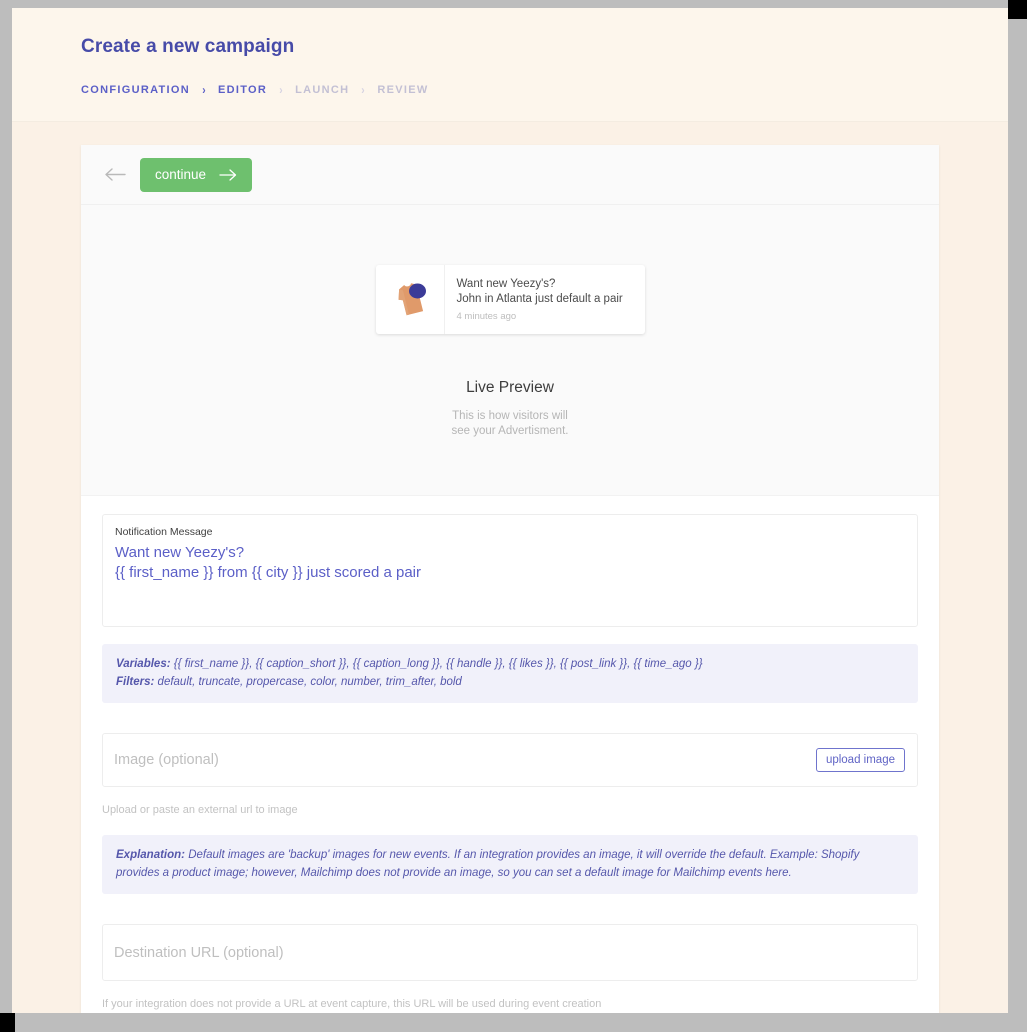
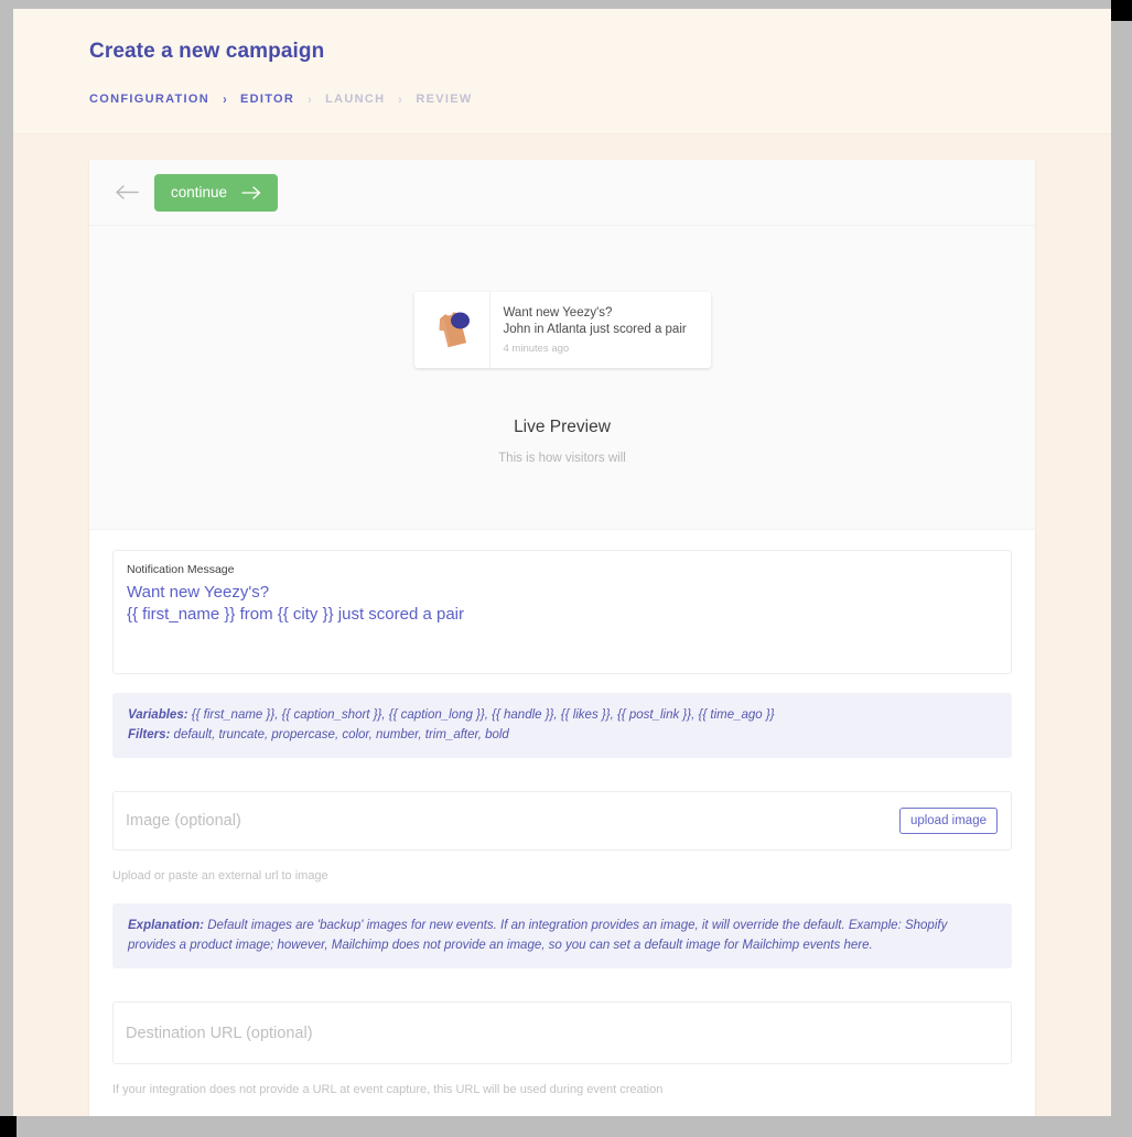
  Create a new campaign
  CONFIGURATION
  ›
  EDITOR
  ›
  LAUNCH
  ›
  REVIEW
  continue
  Want new Yeezy's?
- John in Atlanta just default a pair
+ John in Atlanta just scored a pair
  4 minutes ago
  Live Preview
  This is how visitors will
- see your Advertisment.
  Notification Message
  Want new Yeezy's?
  {{ first_name }} from {{ city }} just scored a pair
  Variables: {{ first_name }}, {{ caption_short }}, {{ caption_long }}, {{ handle }}, {{ likes }}, {{ post_link }}, {{ time_ago }}
  Filters: default, truncate, propercase, color, number, trim_after, bold
  Image (optional)
  upload image
  Upload or paste an external url to image
  Explanation: Default images are 'backup' images for new events. If an integration provides an image, it will override the default. Example: Shopify provides a product image; however, Mailchimp does not provide an image, so you can set a default image for Mailchimp events here.
  Destination URL (optional)
  If your integration does not provide a URL at event capture, this URL will be used during event creation
